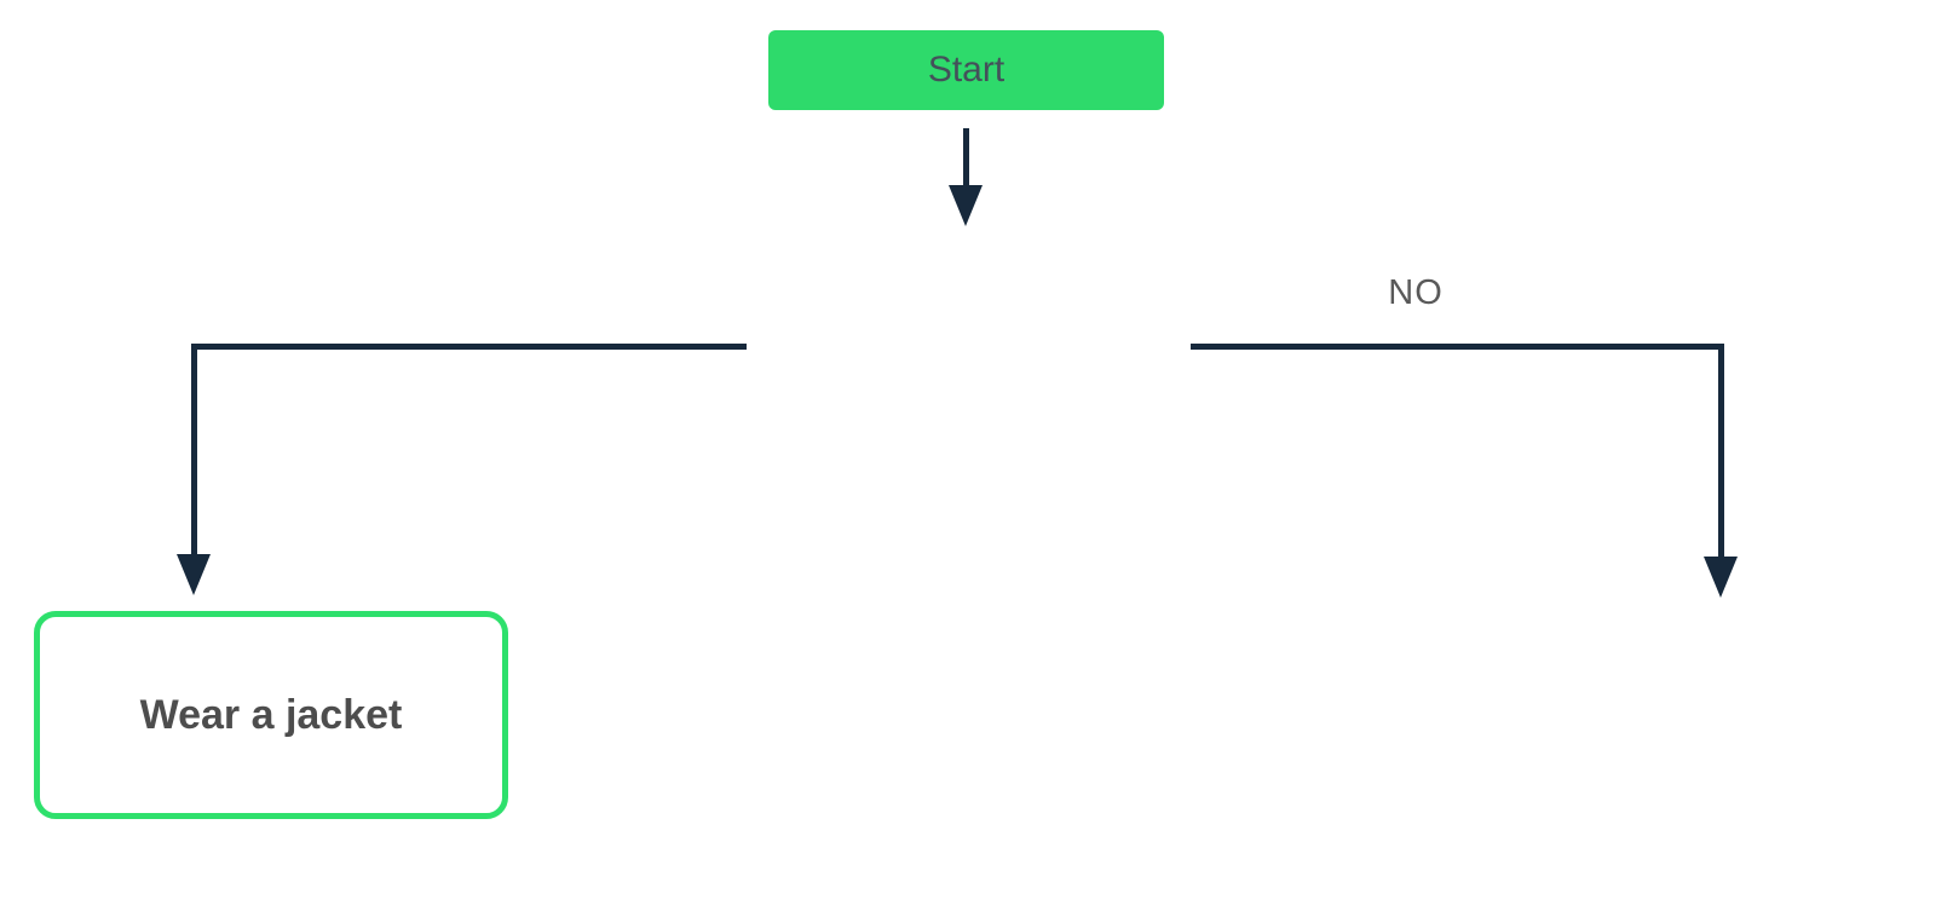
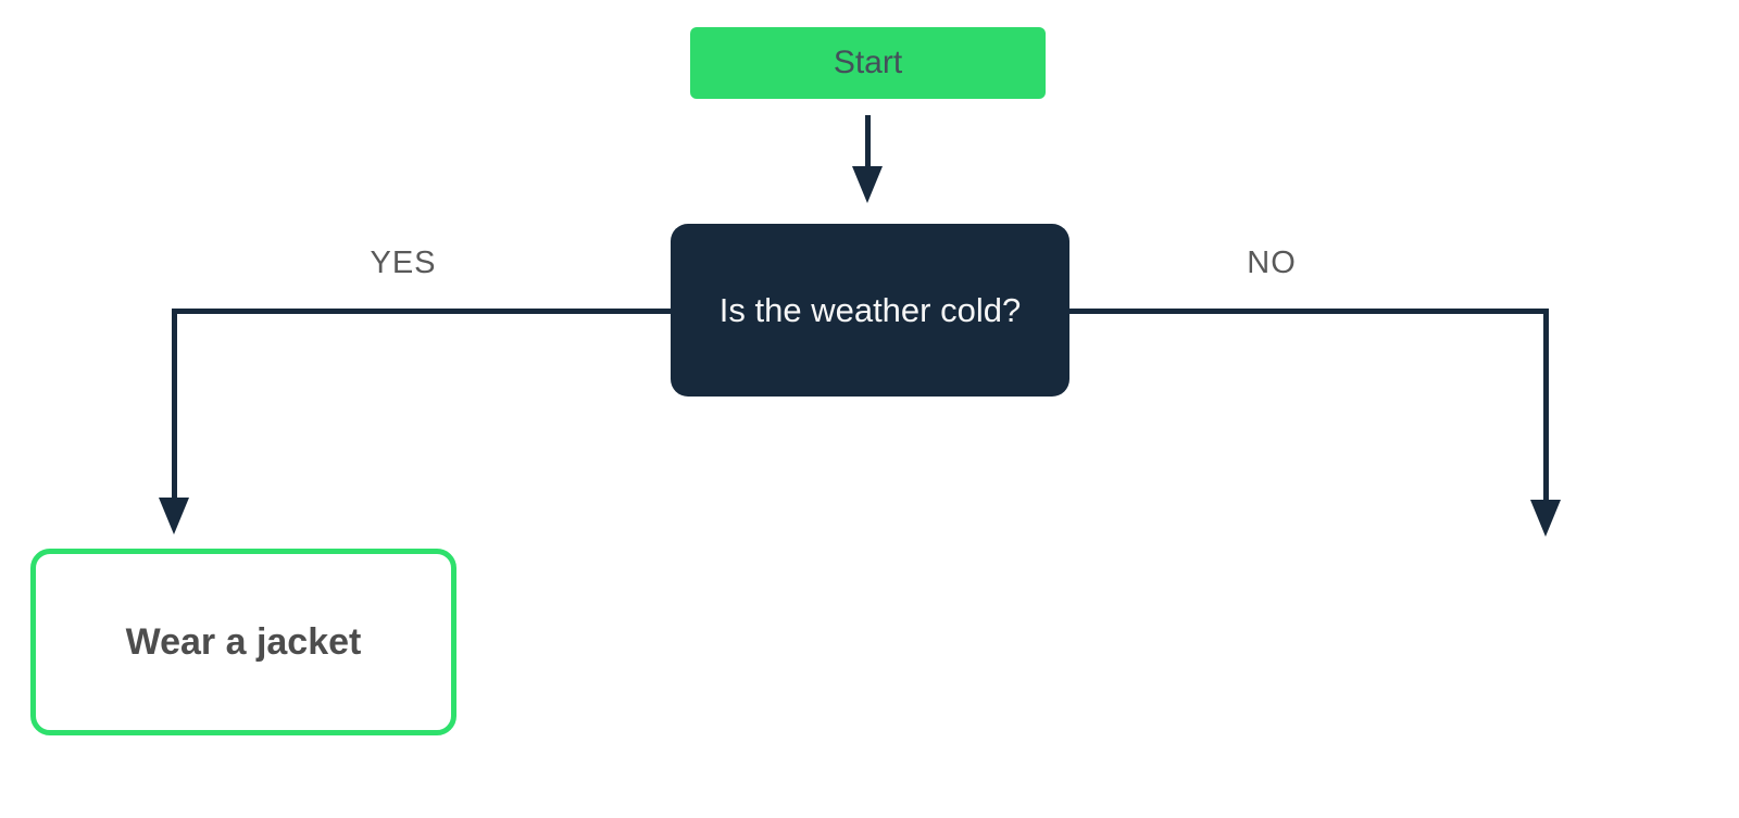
  Start
+ Is the weather cold?
+ YES
  NO
  Wear a jacket
